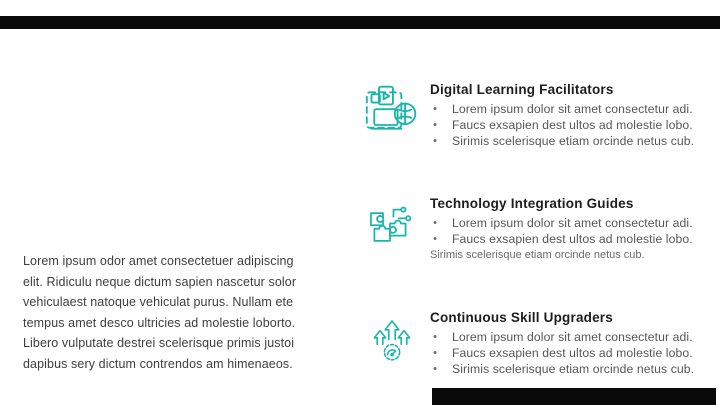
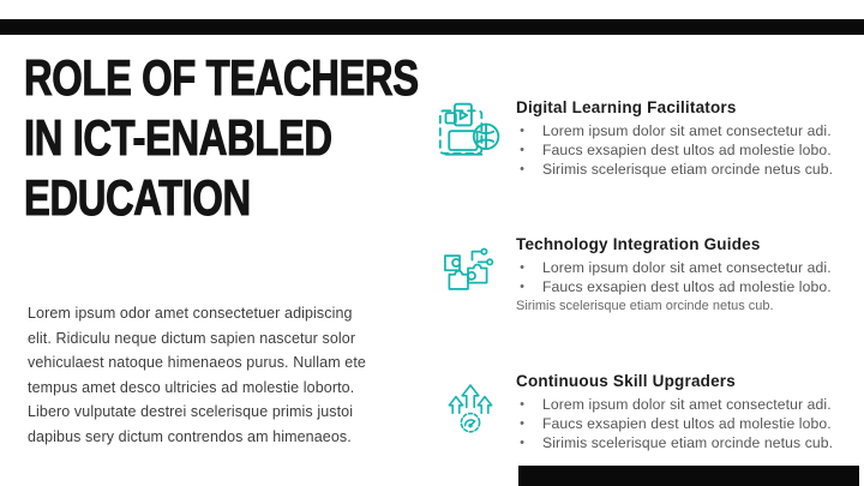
+ ROLE OF TEACHERS
+ IN ICT-ENABLED
+ EDUCATION
- Lorem ipsum odor amet consectetuer adipiscing elit. Ridiculu neque dictum sapien nascetur solor vehiculaest natoque vehiculat purus. Nullam ete tempus amet desco ultricies ad molestie loborto. Libero vulputate destrei scelerisque primis justoi dapibus sery dictum contrendos am himenaeos.
+ Lorem ipsum odor amet consectetuer adipiscing elit. Ridiculu neque dictum sapien nascetur solor vehiculaest natoque himenaeos purus. Nullam ete tempus amet desco ultricies ad molestie loborto. Libero vulputate destrei scelerisque primis justoi dapibus sery dictum contrendos am himenaeos.
  Digital Learning Facilitators
  •
  Lorem ipsum dolor sit amet consectetur adi.
  •
  Faucs exsapien dest ultos ad molestie lobo.
  •
  Sirimis scelerisque etiam orcinde netus cub.
  Technology Integration Guides
  •
  Lorem ipsum dolor sit amet consectetur adi.
  •
  Faucs exsapien dest ultos ad molestie lobo.
  Sirimis scelerisque etiam orcinde netus cub.
  Continuous Skill Upgraders
  •
  Lorem ipsum dolor sit amet consectetur adi.
  •
  Faucs exsapien dest ultos ad molestie lobo.
  •
  Sirimis scelerisque etiam orcinde netus cub.
